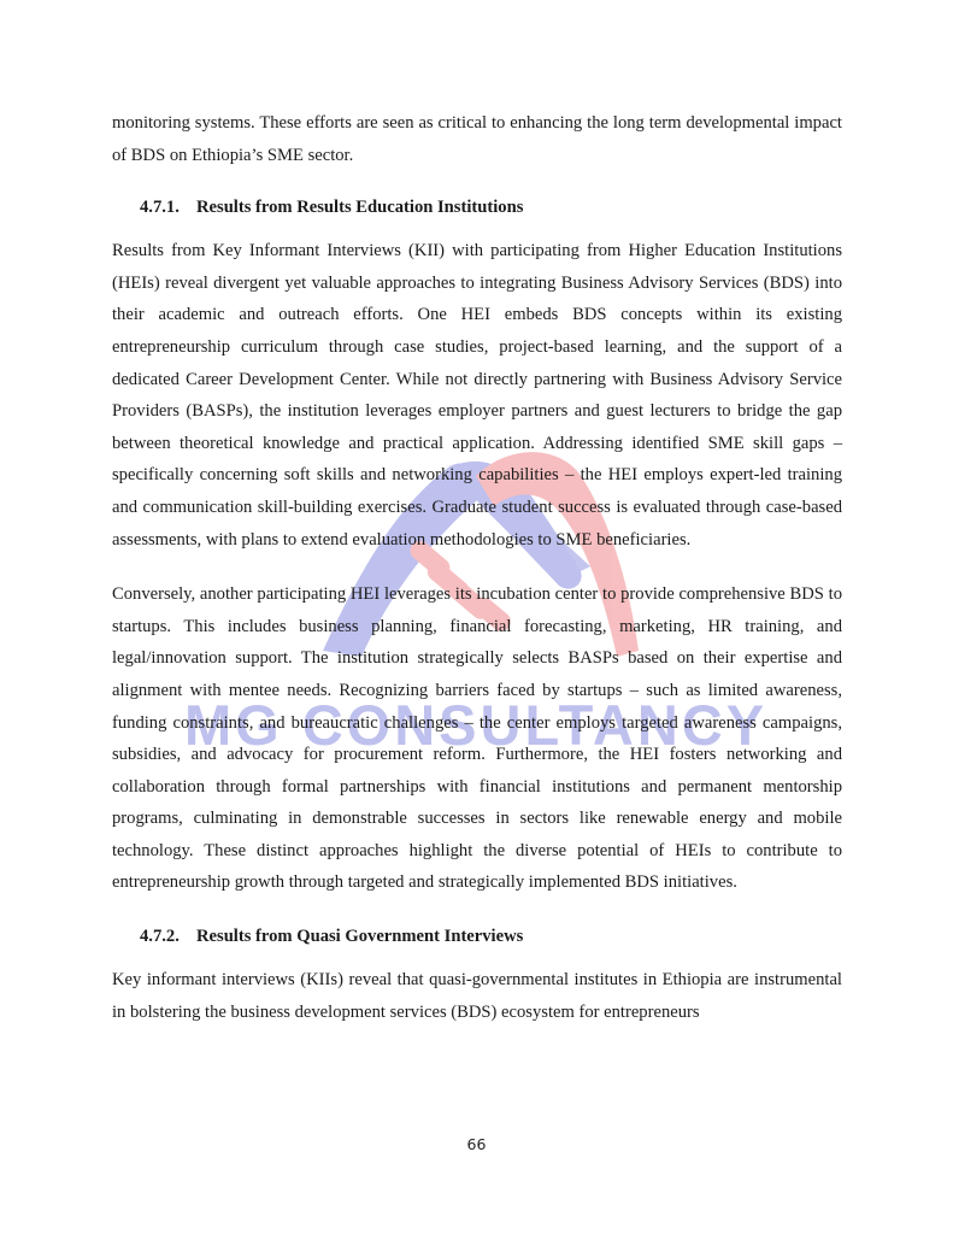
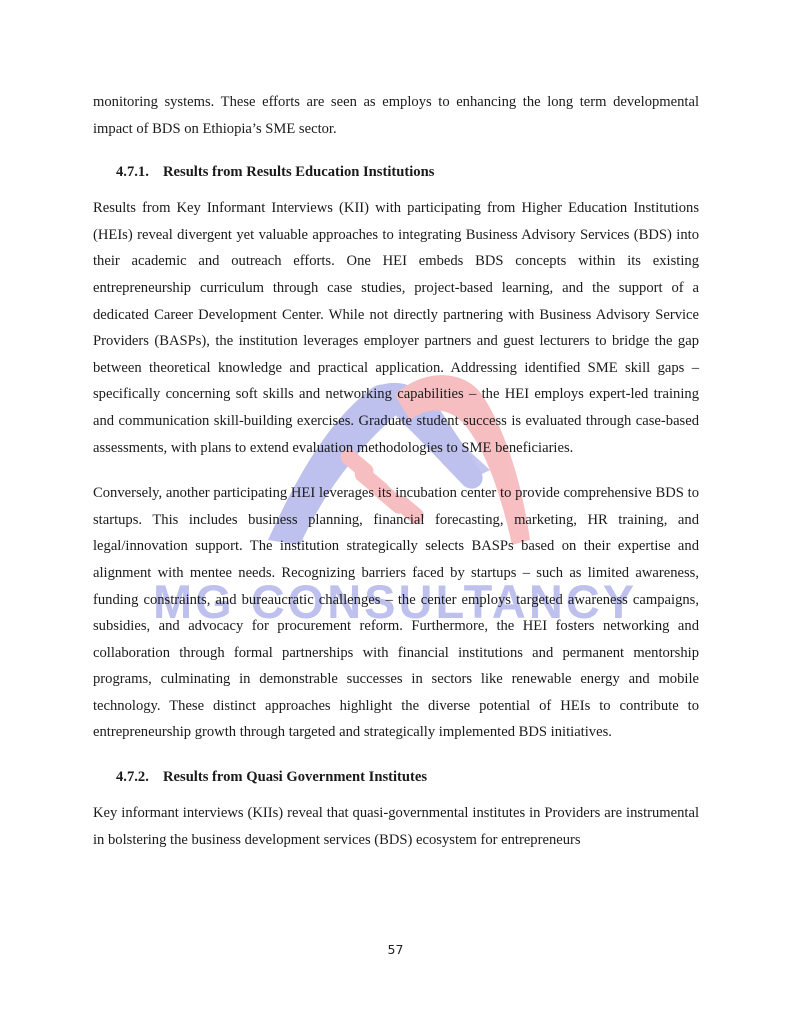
  MG CONSULTANCY
- monitoring systems. These efforts are seen as critical to enhancing the long term developmental impact of BDS on Ethiopia’s SME sector.
+ monitoring systems. These efforts are seen as employs to enhancing the long term developmental impact of BDS on Ethiopia’s SME sector.
  4.7.1. Results from Results Education Institutions
  Results from Key Informant Interviews (KII) with participating from Higher Education Institutions (HEIs) reveal divergent yet valuable approaches to integrating Business Advisory Services (BDS) into their academic and outreach efforts. One HEI embeds BDS concepts within its existing entrepreneurship curriculum through case studies, project-based learning, and the support of a dedicated Career Development Center. While not directly partnering with Business Advisory Service Providers (BASPs), the institution leverages employer partners and guest lecturers to bridge the gap between theoretical knowledge and practical application. Addressing identified SME skill gaps – specifically concerning soft skills and networking capabilities – the HEI employs expert-led training and communication skill-building exercises. Graduate student success is evaluated through case-based assessments, with plans to extend evaluation methodologies to SME beneficiaries.
  Conversely, another participating HEI leverages its incubation center to provide comprehensive BDS to startups. This includes business planning, financial forecasting, marketing, HR training, and legal/innovation support. The institution strategically selects BASPs based on their expertise and alignment with mentee needs. Recognizing barriers faced by startups – such as limited awareness, funding constraints, and bureaucratic challenges – the center employs targeted awareness campaigns, subsidies, and advocacy for procurement reform. Furthermore, the HEI fosters networking and collaboration through formal partnerships with financial institutions and permanent mentorship programs, culminating in demonstrable successes in sectors like renewable energy and mobile technology. These distinct approaches highlight the diverse potential of HEIs to contribute to entrepreneurship growth through targeted and strategically implemented BDS initiatives.
- 4.7.2. Results from Quasi Government Interviews
+ 4.7.2. Results from Quasi Government Institutes
- Key informant interviews (KIIs) reveal that quasi-governmental institutes in Ethiopia are instrumental in bolstering the business development services (BDS) ecosystem for entrepreneurs
+ Key informant interviews (KIIs) reveal that quasi-governmental institutes in Providers are instrumental in bolstering the business development services (BDS) ecosystem for entrepreneurs
- 66
+ 57
